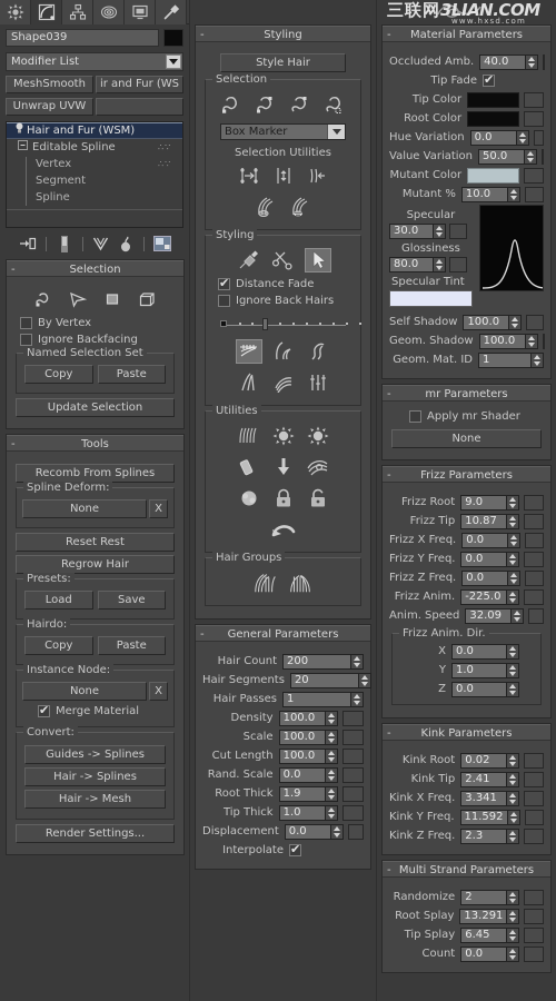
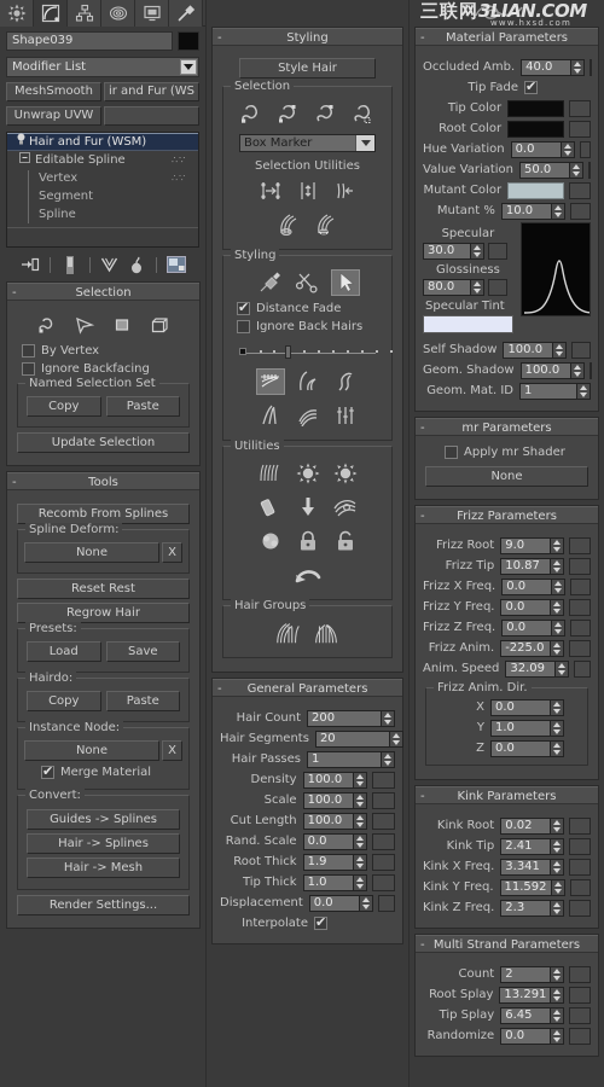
  Shape039
  Modifier List
  MeshSmooth
  ir and Fur (WS
  Unwrap UVW
  Hair and Fur (WSM)
  Editable Spline
  ∴∵
  Vertex
  ∴∵
  Segment
  Spline
  -
  Selection
  By Vertex
  Ignore Backfacing
  Named Selection Set
  Copy
  Paste
  Update Selection
  -
  Tools
  Recomb From Splines
  Spline Deform:
  None
  X
  Reset Rest
  Regrow Hair
  Presets:
  Load
  Save
  Hairdo:
  Copy
  Paste
  Instance Node:
  None
  X
  Merge Material
  Convert:
  Guides -> Splines
  Hair -> Splines
  Hair -> Mesh
  Render Settings...
  -
  Styling
  Style Hair
  Selection
  Box Marker
  Selection Utilities
  Styling
  Distance Fade
  Ignore Back Hairs
  Utilities
  Hair Groups
  -
  General Parameters
  Hair Count
  200
  Hair Segments
  20
  Hair Passes
  1
  Density
  100.0
  Scale
  100.0
  Cut Length
  100.0
  Rand. Scale
  0.0
  Root Thick
  1.9
  Tip Thick
  1.0
  Displacement
  0.0
  Interpolate
  三联网
  3LIAN.COM
  www.hxsd.com
  -
  Material Parameters
  Occluded Amb.
  40.0
  Tip Fade
  Tip Color
  Root Color
  Hue Variation
  0.0
  Value Variation
  50.0
  Mutant Color
  Mutant %
  10.0
  Specular
  30.0
  Glossiness
  80.0
  Specular Tint
  Self Shadow
  100.0
  Geom. Shadow
  100.0
  Geom. Mat. ID
  1
  -
  mr Parameters
  Apply mr Shader
  None
  -
  Frizz Parameters
  Frizz Root
  9.0
  Frizz Tip
  10.87
  Frizz X Freq.
  0.0
  Frizz Y Freq.
  0.0
  Frizz Z Freq.
  0.0
  Frizz Anim.
  -225.0
  Anim. Speed
  32.09
  Frizz Anim. Dir.
  X
  0.0
  Y
  1.0
  Z
  0.0
  -
  Kink Parameters
  Kink Root
  0.02
  Kink Tip
  2.41
  Kink X Freq.
  3.341
  Kink Y Freq.
  11.592
  Kink Z Freq.
  2.3
  -
  Multi Strand Parameters
- Randomize
+ Count
  2
  Root Splay
  13.291
  Tip Splay
  6.45
- Count
+ Randomize
  0.0
